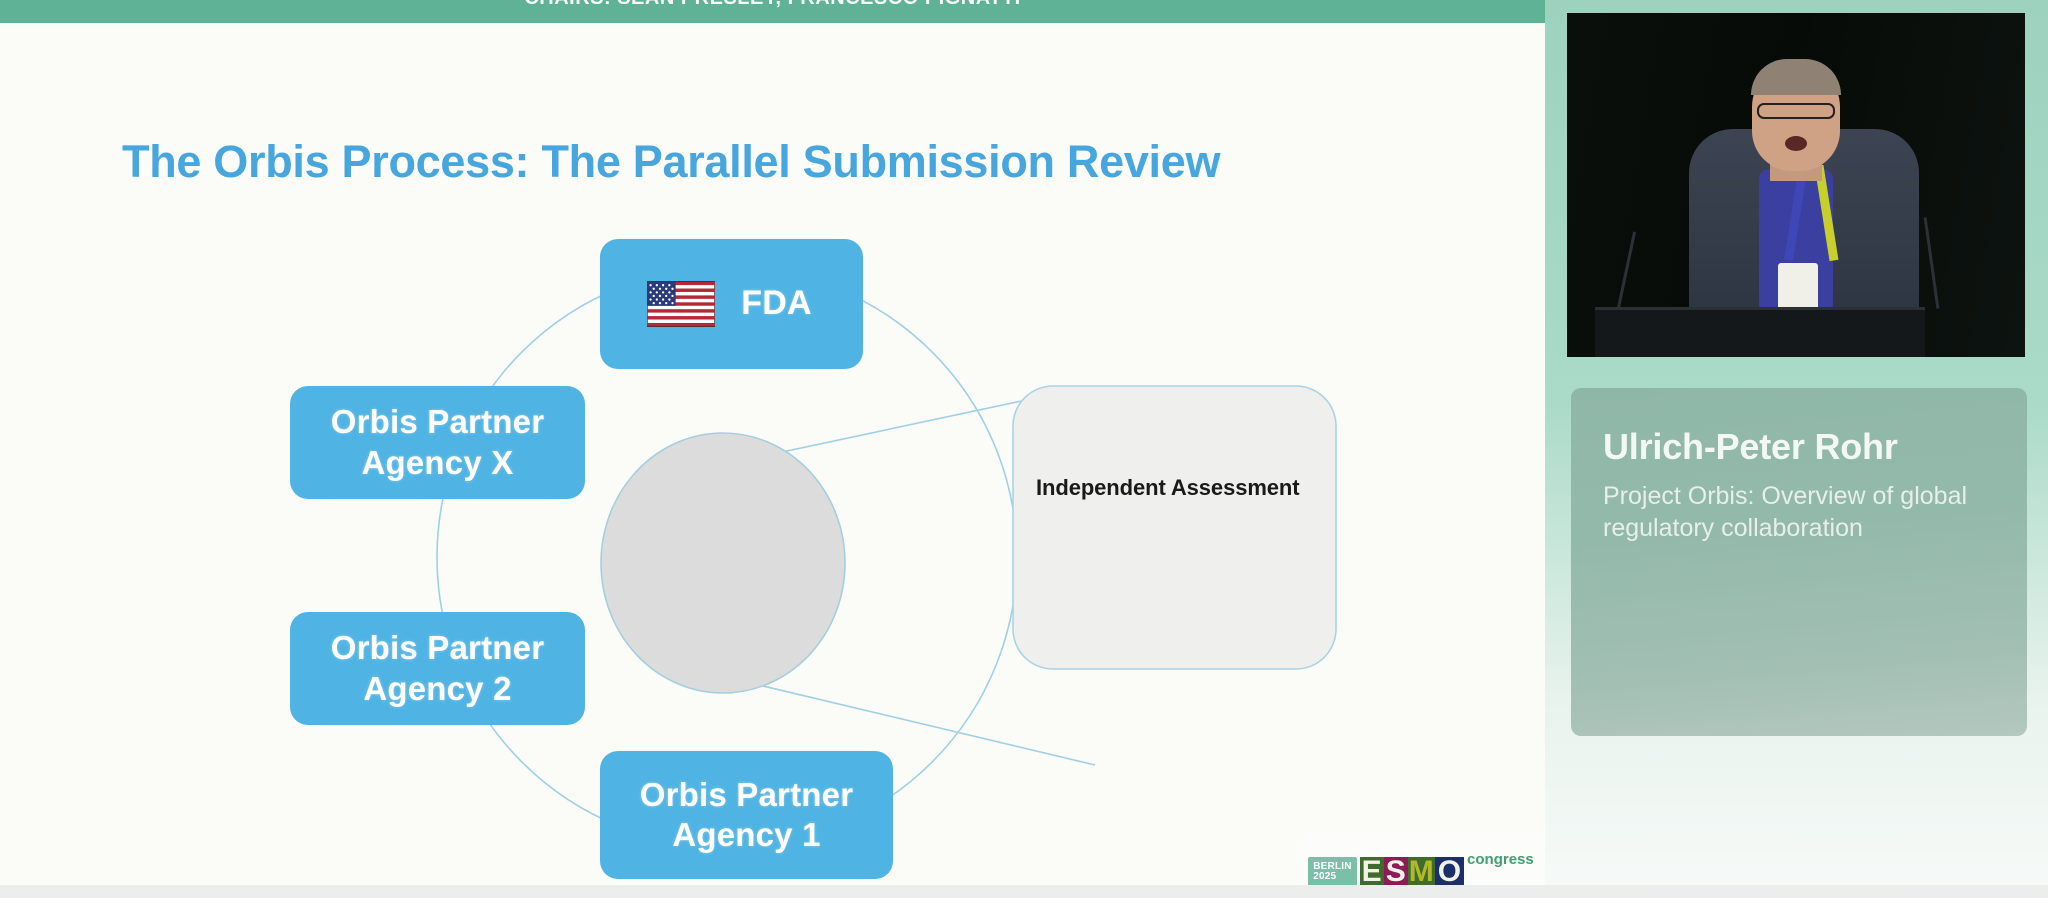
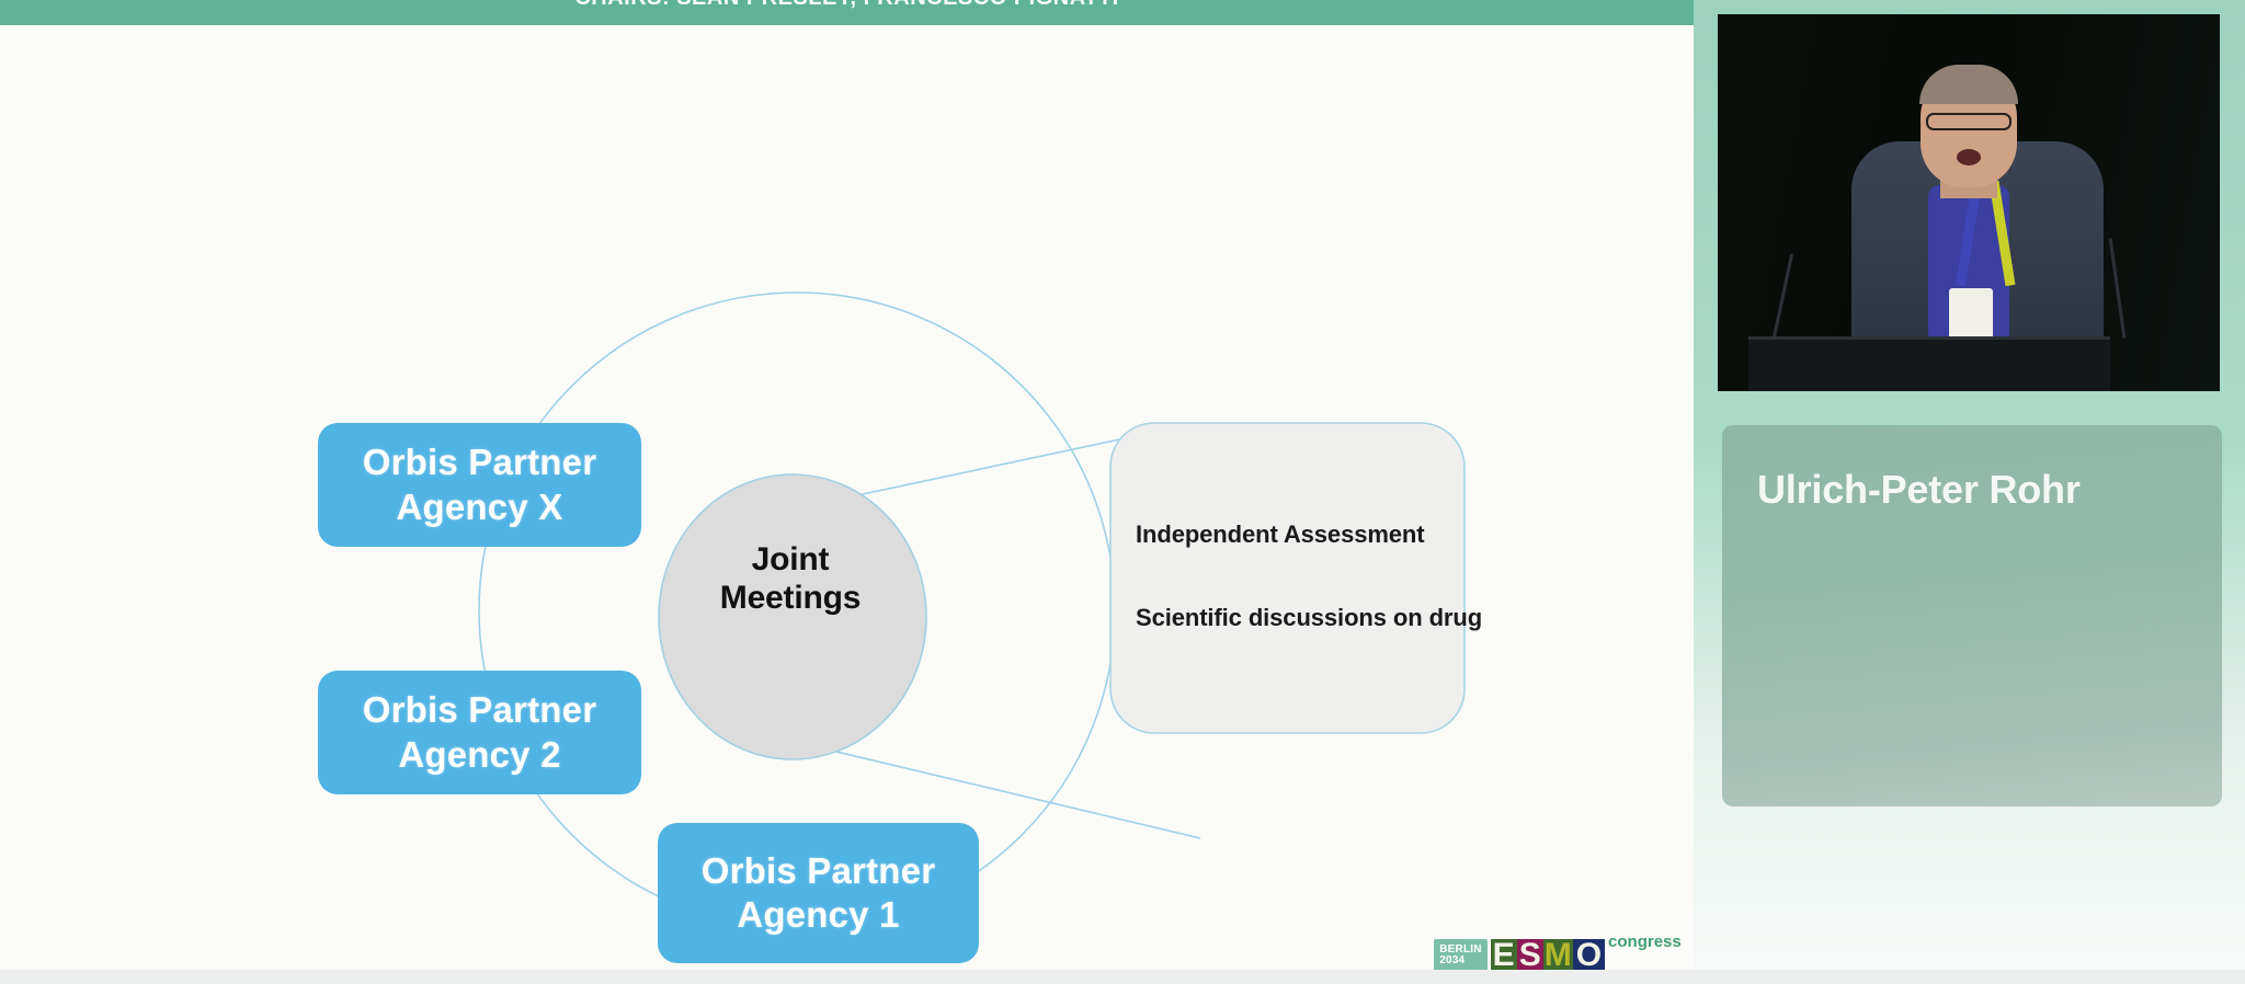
- The Orbis Process: The Parallel Submission Review
- FDA
  Orbis Partner
  Agency X
  Orbis Partner
  Agency 2
  Orbis Partner
  Agency 1
+ Joint
+ Meetings
  Independent Assessment
+ Scientific discussions on drug
  BERLIN
- 2025
+ 2034
  E
  S
  M
  O
  congress
  Ulrich-Peter Rohr
- Project Orbis: Overview of global regulatory collaboration
